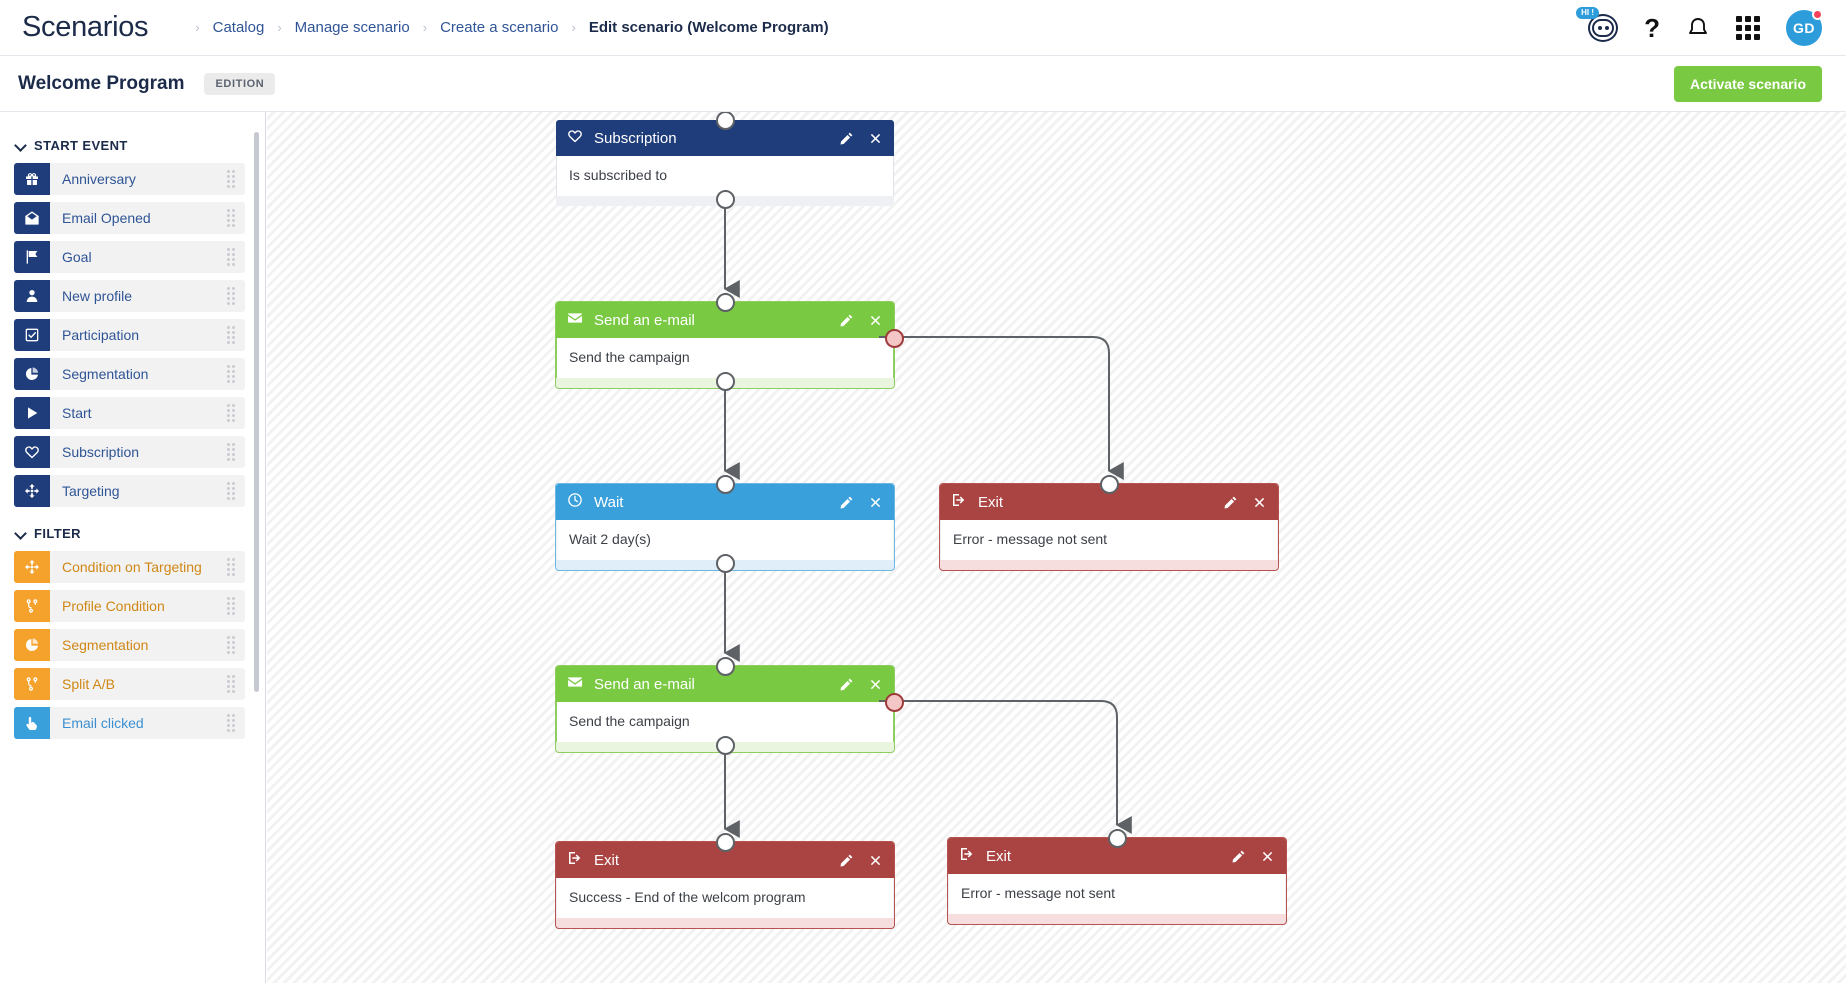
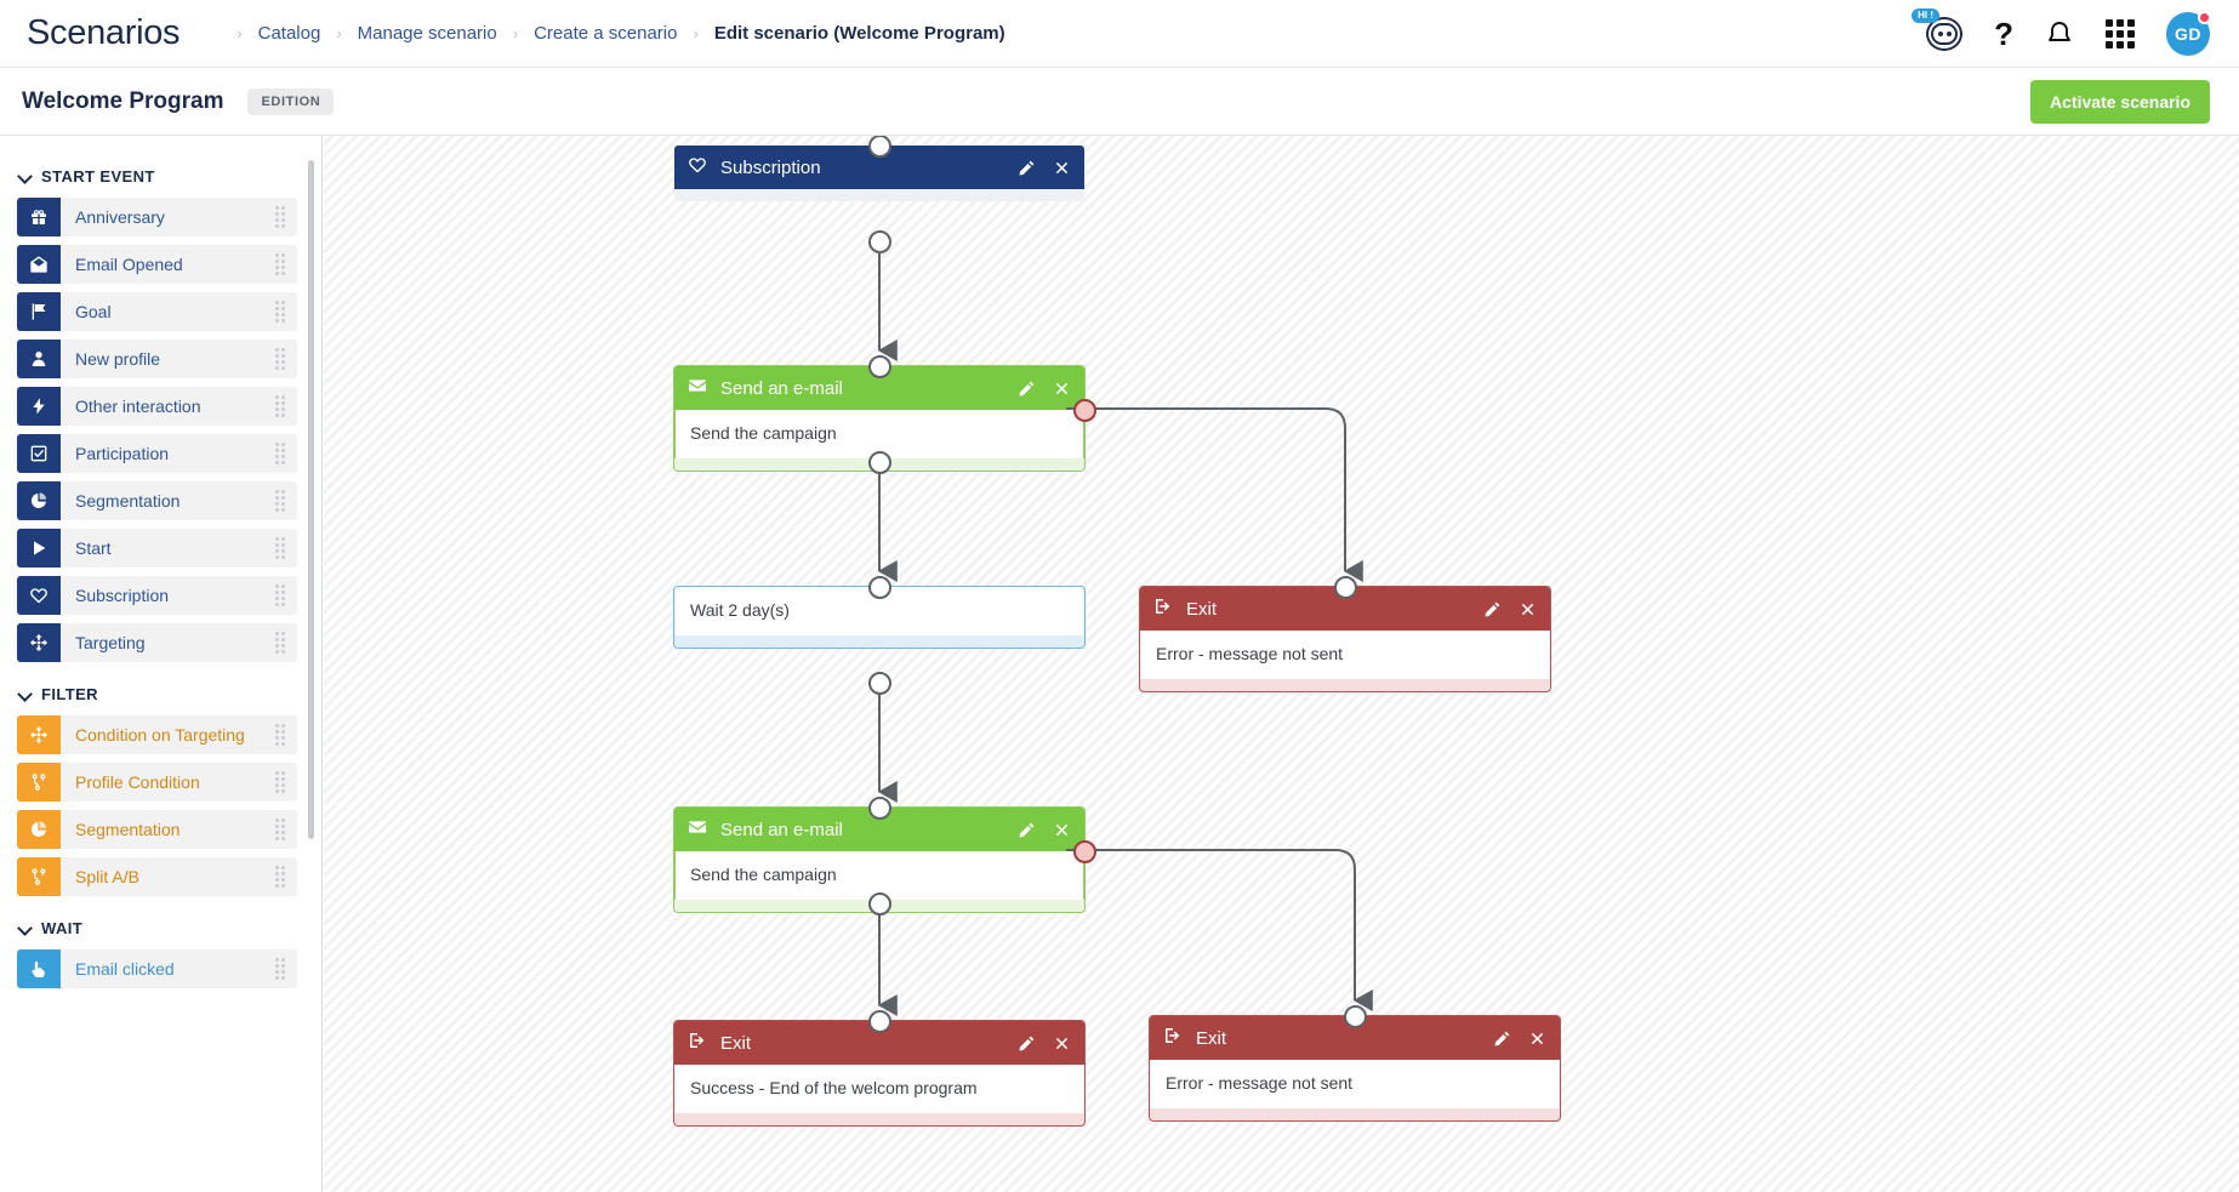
  Scenarios
  ›
  Catalog
  ›
  Manage scenario
  ›
  Create a scenario
  ›
  Edit scenario (Welcome Program)
  HI !
  ?
  GD
  Welcome Program
  EDITION
  Activate scenario
  START EVENT
  Anniversary
  Email Opened
  Goal
  New profile
+ Other interaction
  Participation
  Segmentation
  Start
  Subscription
  Targeting
  FILTER
  Condition on Targeting
  Profile Condition
  Segmentation
  Split A/B
+ WAIT
  Email clicked
  Subscription
- Is subscribed to
  Send an e-mail
  Send the campaign
- Wait
  Wait 2 day(s)
  Exit
  Error - message not sent
  Send an e-mail
  Send the campaign
  Exit
  Success - End of the welcom program
  Exit
  Error - message not sent
